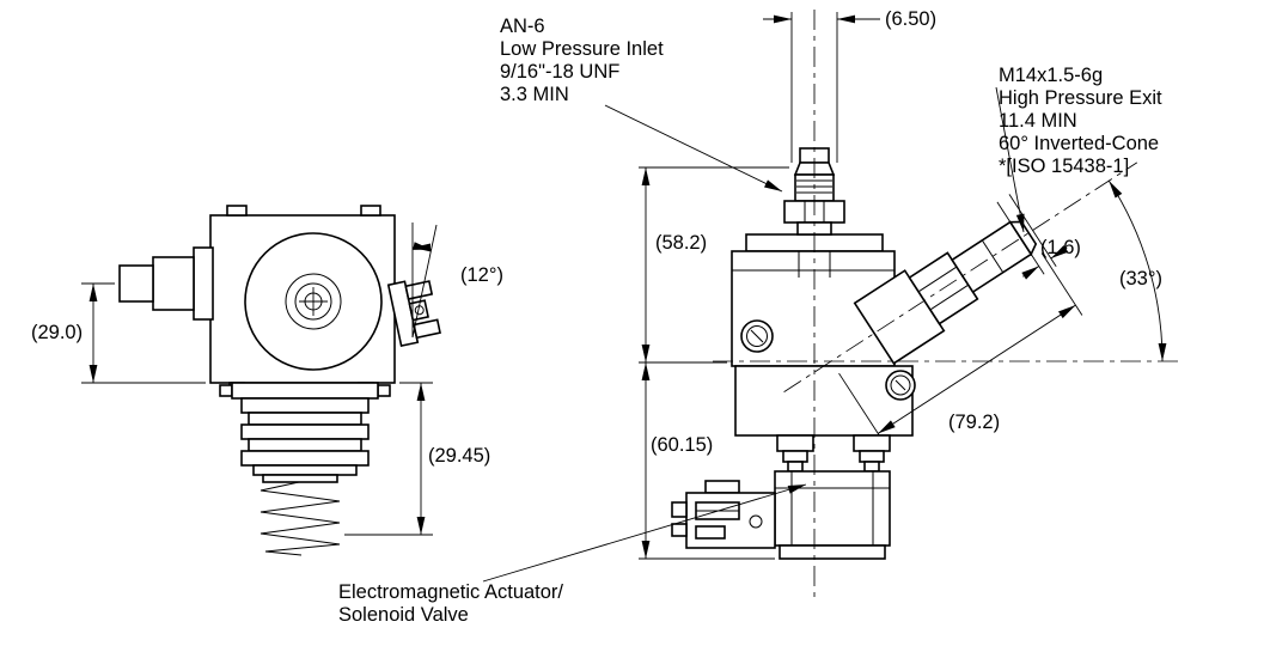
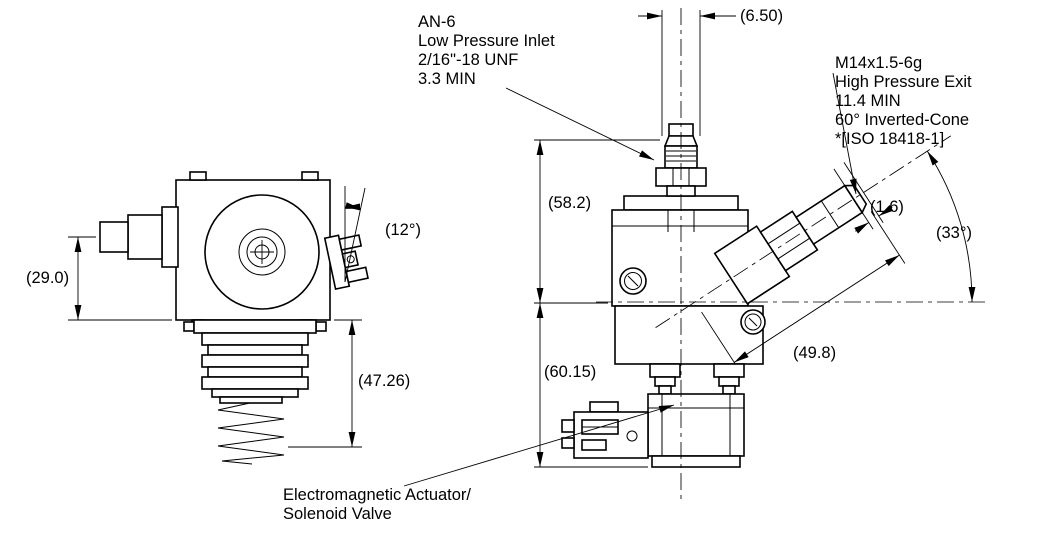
  (29.0)
  (12°)
- (29.45)
+ (47.26)
  (6.50)
  (58.2)
  (60.15)
  (33°)
  (1.6)
- (79.2)
+ (49.8)
  AN-6
  Low Pressure Inlet
- 9/16"-18 UNF
+ 2/16"-18 UNF
  3.3 MIN
  M14x1.5-6g
  High Pressure Exit
  11.4 MIN
  60° Inverted-Cone
- *[ISO 15438-1]
+ *[ISO 18418-1]
  Electromagnetic Actuator/
  Solenoid Valve
